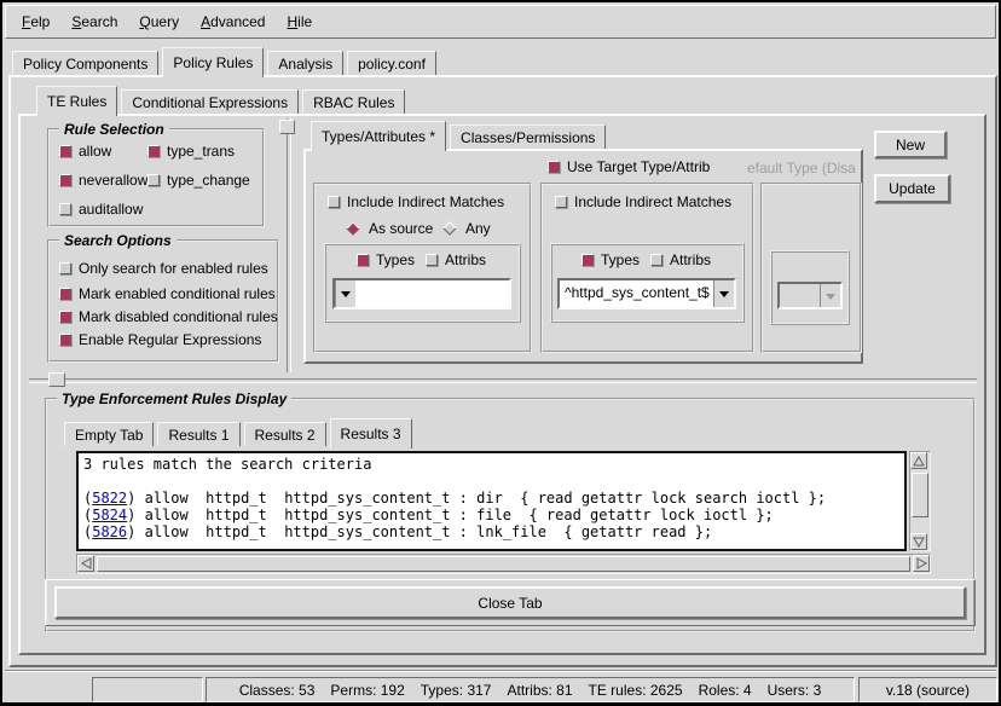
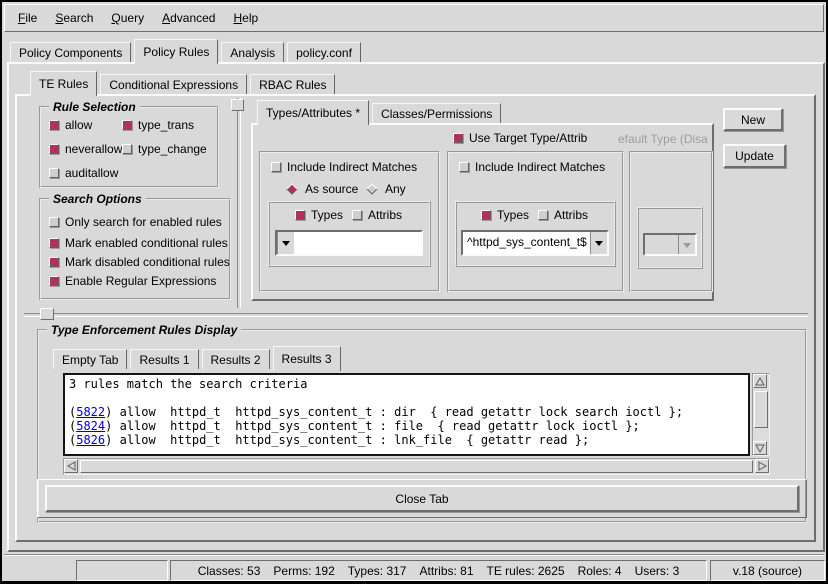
- Felp
+ File
  Search
  Query
  Advanced
- Hile
+ Help
  Policy Components
  Policy Rules
  Analysis
  policy.conf
  TE Rules
  Conditional Expressions
  RBAC Rules
  Rule Selection
  allow
  type_trans
  neverallow
  type_change
  auditallow
  Search Options
  Only search for enabled rules
  Mark enabled conditional rules
  Mark disabled conditional rules
  Enable Regular Expressions
  Types/Attributes *
  Classes/Permissions
  Include Indirect Matches
  As source
  Any
  Types
  Attribs
  Use Target Type/Attrib
  Include Indirect Matches
  Types
  Attribs
  ^httpd_sys_content_t$
  efault Type (Disa
  New
  Update
  Type Enforcement Rules Display
  Empty Tab
  Results 1
  Results 2
  Results 3
  3 rules match the search criteria
  (5822) allow httpd_t httpd_sys_content_t : dir { read getattr lock search ioctl };
  (5824) allow httpd_t httpd_sys_content_t : file { read getattr lock ioctl };
  (5826) allow httpd_t httpd_sys_content_t : lnk_file { getattr read };
  Close Tab
  Classes: 53
  Perms: 192
  Types: 317
  Attribs: 81
  TE rules: 2625
  Roles: 4
  Users: 3
  v.18 (source)
